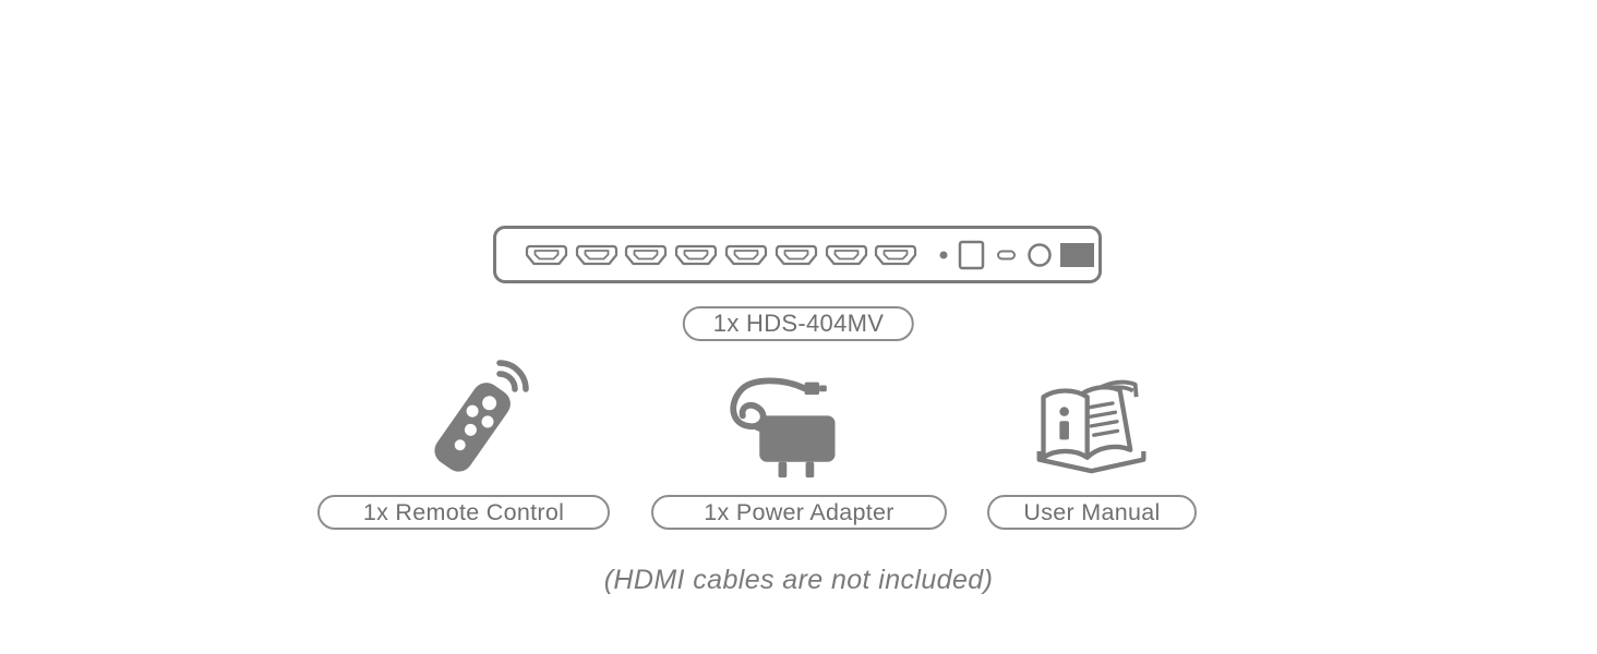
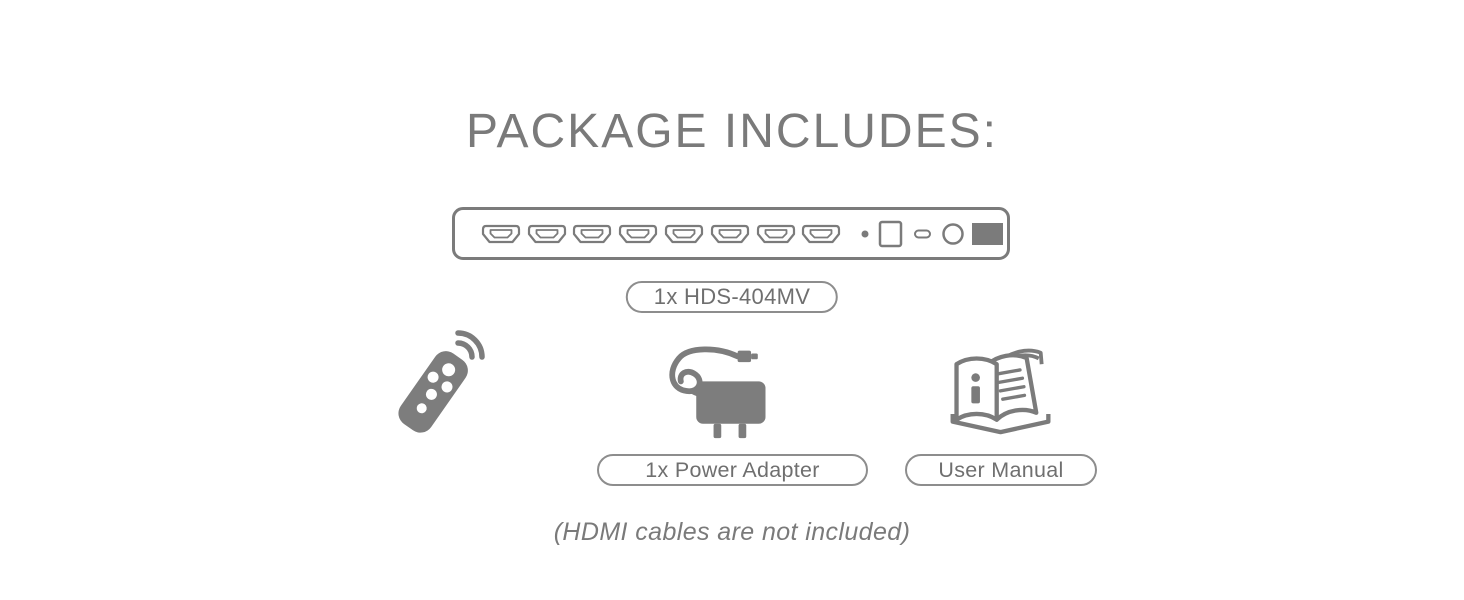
+ PACKAGE INCLUDES:
  1x HDS-404MV
- 1x Remote Control
  1x Power Adapter
  User Manual
  (HDMI cables are not included)
